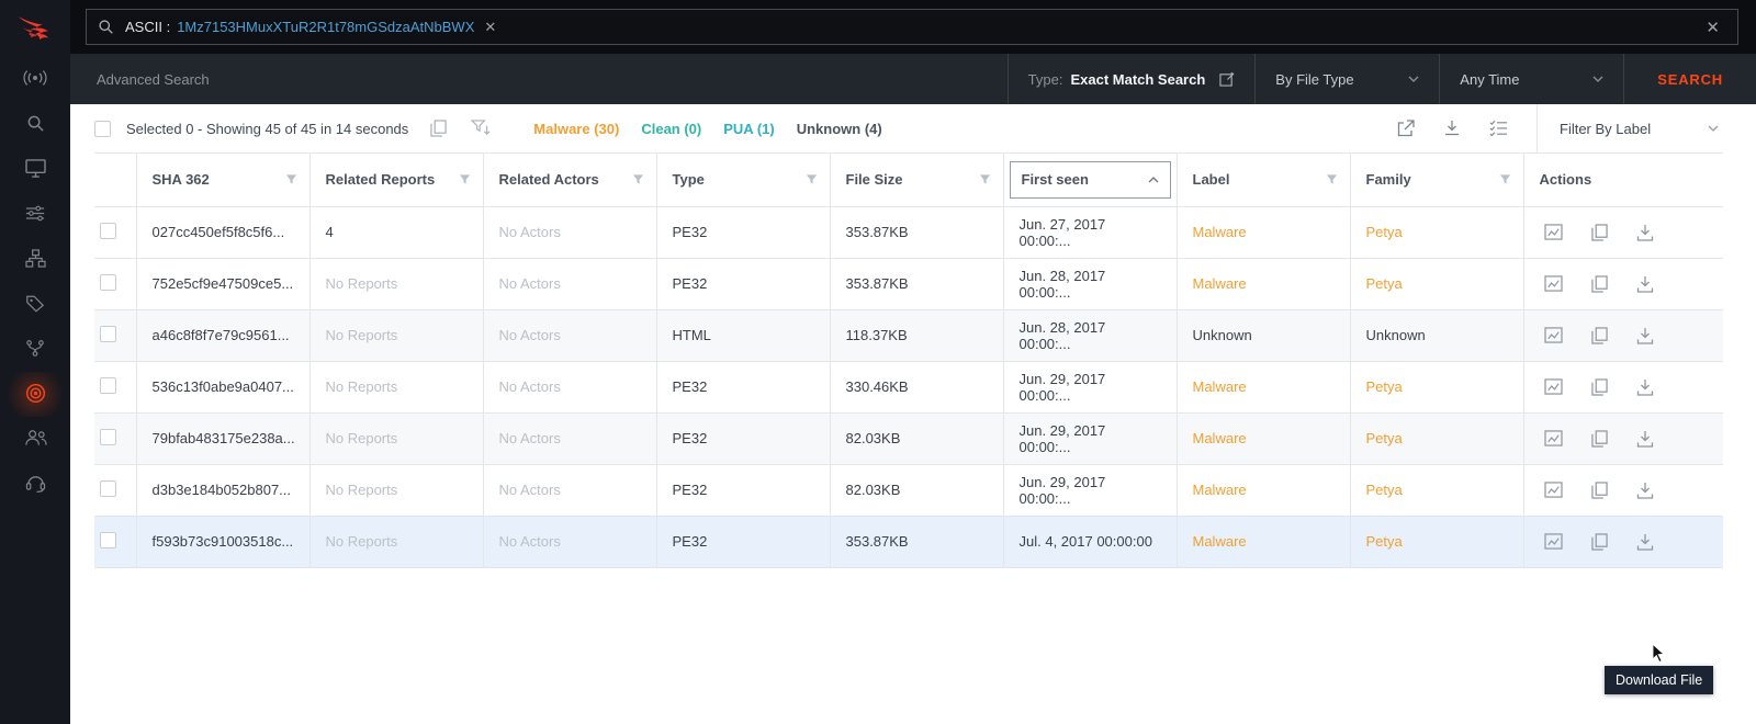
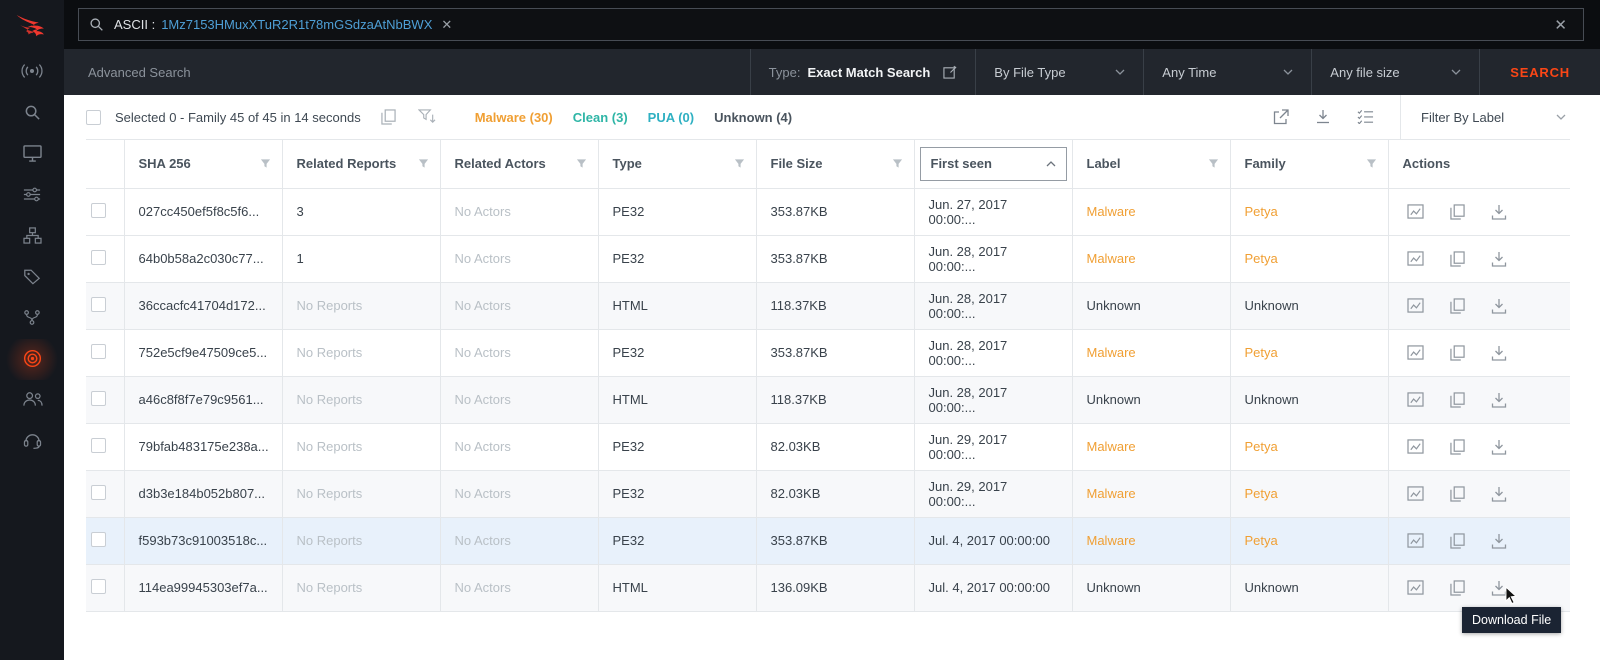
  ASCII :
  1Mz7153HMuxXTuR2R1t78mGSdzaAtNbBWX
  ✕
  ✕
  Advanced Search
  Type:
  Exact Match Search
  By File Type
  Any Time
+ Any file size
  SEARCH
- Selected 0 - Showing 45 of 45 in 14 seconds
+ Selected 0 - Family 45 of 45 in 14 seconds
  Malware (30)
- Clean (0)
+ Clean (3)
- PUA (1)
+ PUA (0)
  Unknown (4)
  Filter By Label
- 	SHA 362	Related Reports	Related Actors	Type	File Size	First seen	Label	Family	Actions
+ 	SHA 256	Related Reports	Related Actors	Type	File Size	First seen	Label	Family	Actions
- 	027cc450ef5f8c5f6...	4	No Actors	PE32	353.87KB	Jun. 27, 2017 00:00:...	Malware	Petya
+ 	027cc450ef5f8c5f6...	3	No Actors	PE32	353.87KB	Jun. 27, 2017 00:00:...	Malware	Petya
+ 	64b0b58a2c030c77...	1	No Actors	PE32	353.87KB	Jun. 28, 2017 00:00:...	Malware	Petya
+ 	36ccacfc41704d172...	No Reports	No Actors	HTML	118.37KB	Jun. 28, 2017 00:00:...	Unknown	Unknown
  	752e5cf9e47509ce5...	No Reports	No Actors	PE32	353.87KB	Jun. 28, 2017 00:00:...	Malware	Petya
  	a46c8f8f7e79c9561...	No Reports	No Actors	HTML	118.37KB	Jun. 28, 2017 00:00:...	Unknown	Unknown
- 	536c13f0abe9a0407...	No Reports	No Actors	PE32	330.46KB	Jun. 29, 2017 00:00:...	Malware	Petya
  	79bfab483175e238a...	No Reports	No Actors	PE32	82.03KB	Jun. 29, 2017 00:00:...	Malware	Petya
  	d3b3e184b052b807...	No Reports	No Actors	PE32	82.03KB	Jun. 29, 2017 00:00:...	Malware	Petya
  	f593b73c91003518c...	No Reports	No Actors	PE32	353.87KB	Jul. 4, 2017 00:00:00	Malware	Petya
+ 	114ea99945303ef7a...	No Reports	No Actors	HTML	136.09KB	Jul. 4, 2017 00:00:00	Unknown	Unknown
  Download File
